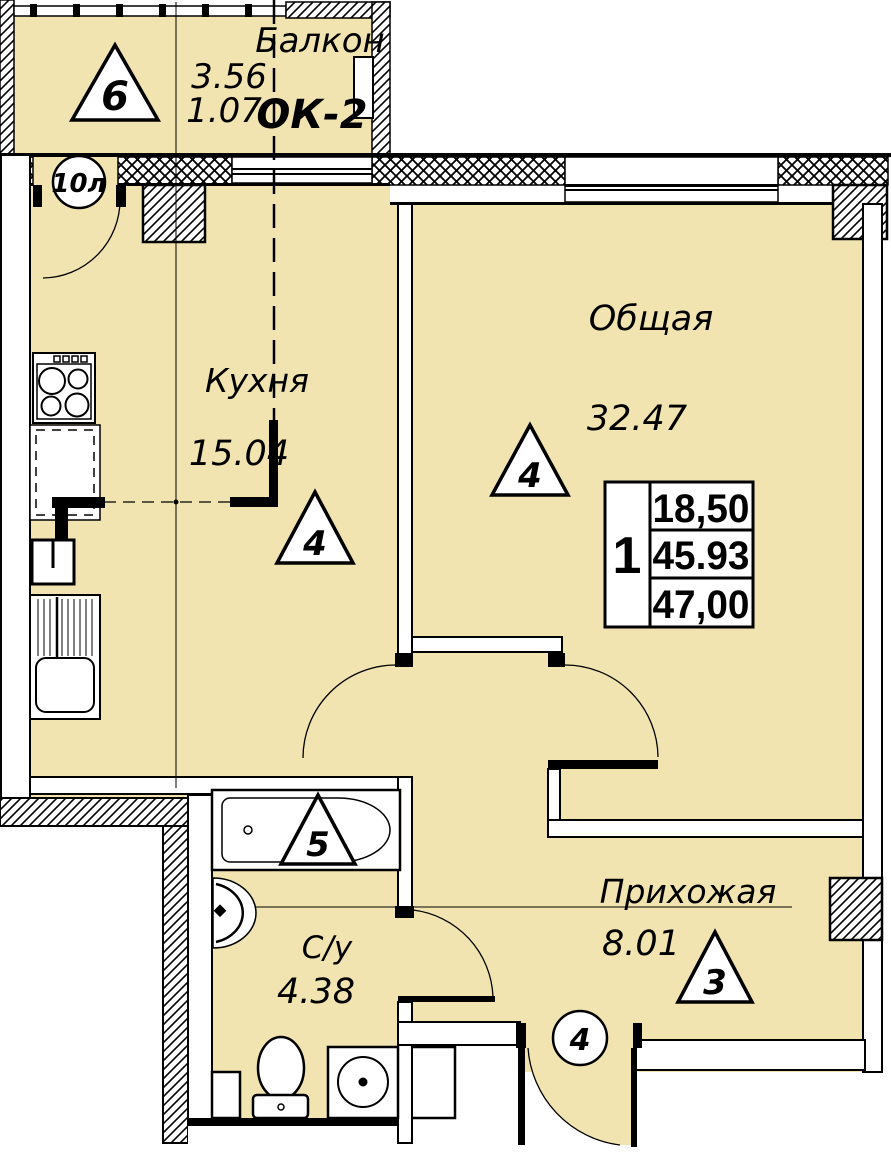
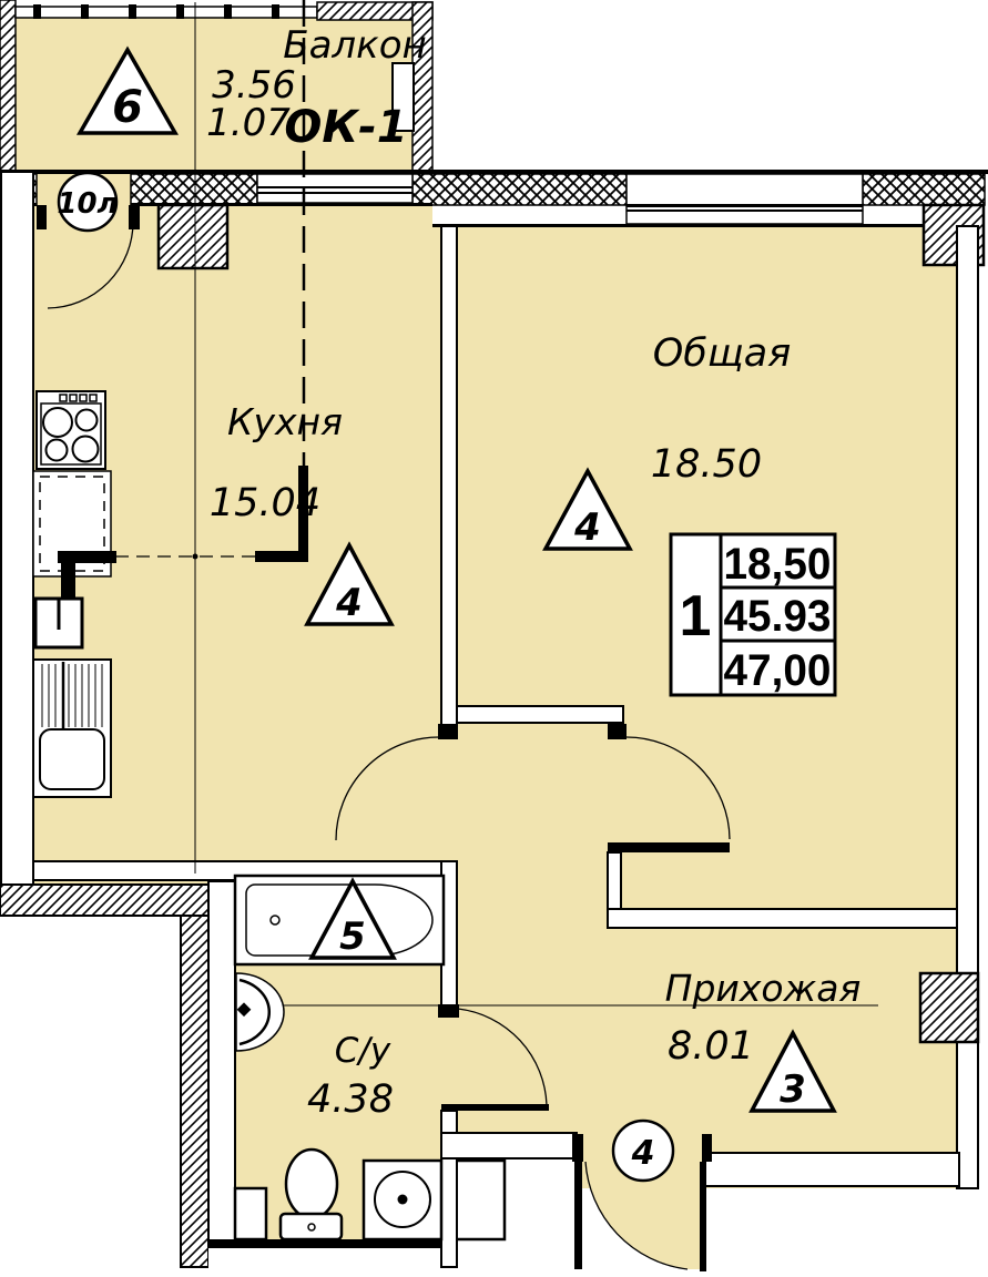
  6
  4
  4
  5
  3
  10л
  4
  1
  18,50
  45.93
  47,00
  Балкон
  3.56
  1.07
- ОК-2
+ ОК-1
  Кухня
  15.04
  Общая
- 32.47
+ 18.50
  Прихожая
  8.01
  С/у
  4.38
